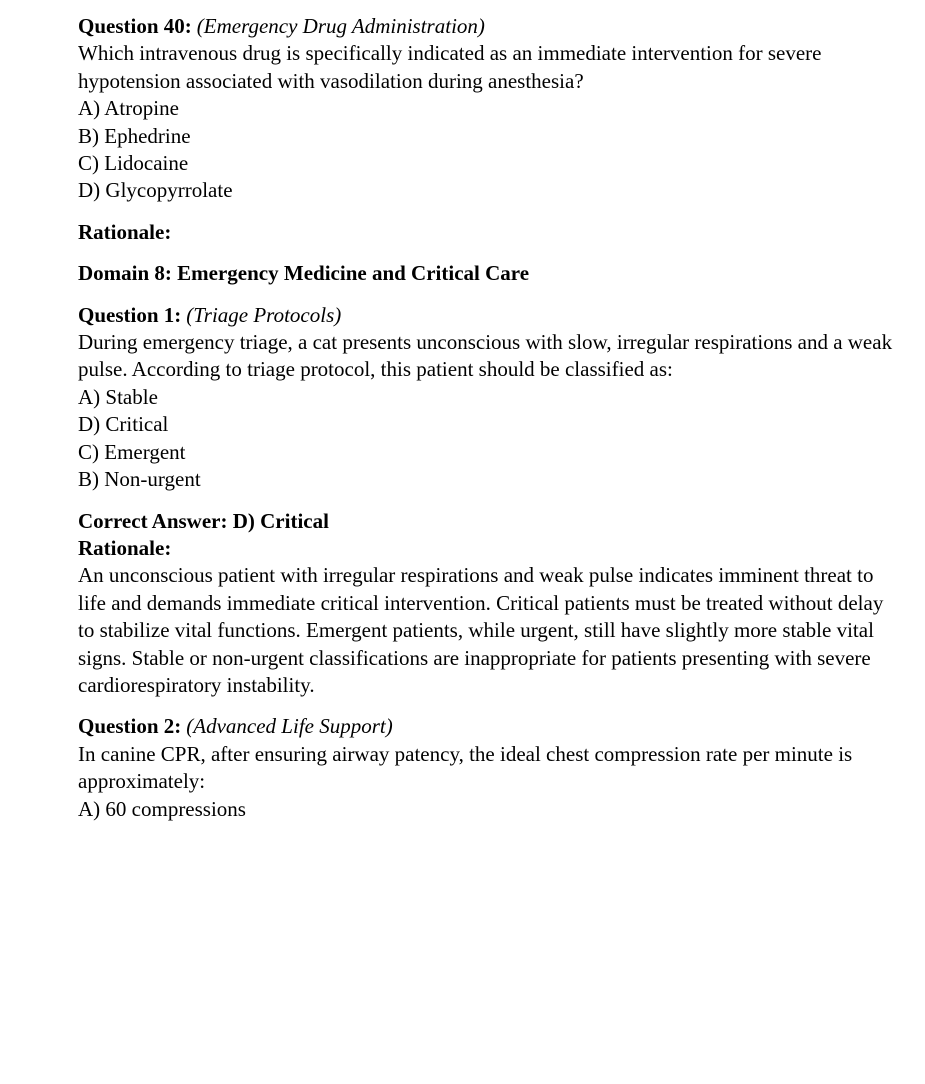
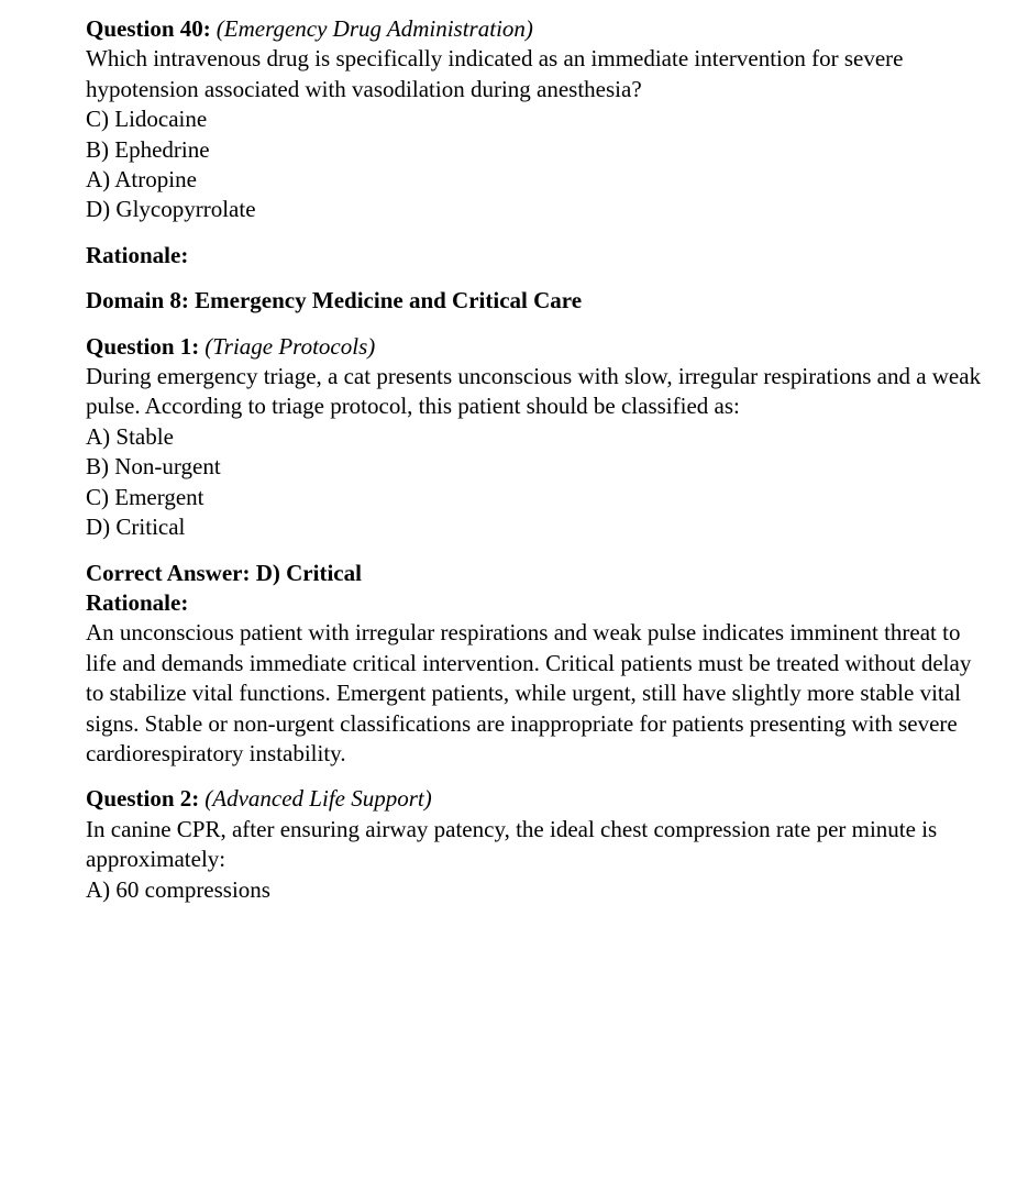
  Question 40: (Emergency Drug Administration)
  Which intravenous drug is specifically indicated as an immediate intervention for severe hypotension associated with vasodilation during anesthesia?
- A) Atropine
+ C) Lidocaine
  B) Ephedrine
- C) Lidocaine
+ A) Atropine
  D) Glycopyrrolate
  Rationale:
  Domain 8: Emergency Medicine and Critical Care
  Question 1: (Triage Protocols)
  During emergency triage, a cat presents unconscious with slow, irregular respirations and a weak pulse. According to triage protocol, this patient should be classified as:
  A) Stable
- D) Critical
+ B) Non-urgent
  C) Emergent
- B) Non-urgent
+ D) Critical
  Correct Answer: D) Critical
  Rationale:
  An unconscious patient with irregular respirations and weak pulse indicates imminent threat to life and demands immediate critical intervention. Critical patients must be treated without delay to stabilize vital functions. Emergent patients, while urgent, still have slightly more stable vital signs. Stable or non-urgent classifications are inappropriate for patients presenting with severe cardiorespiratory instability.
  Question 2: (Advanced Life Support)
  In canine CPR, after ensuring airway patency, the ideal chest compression rate per minute is approximately:
  A) 60 compressions
